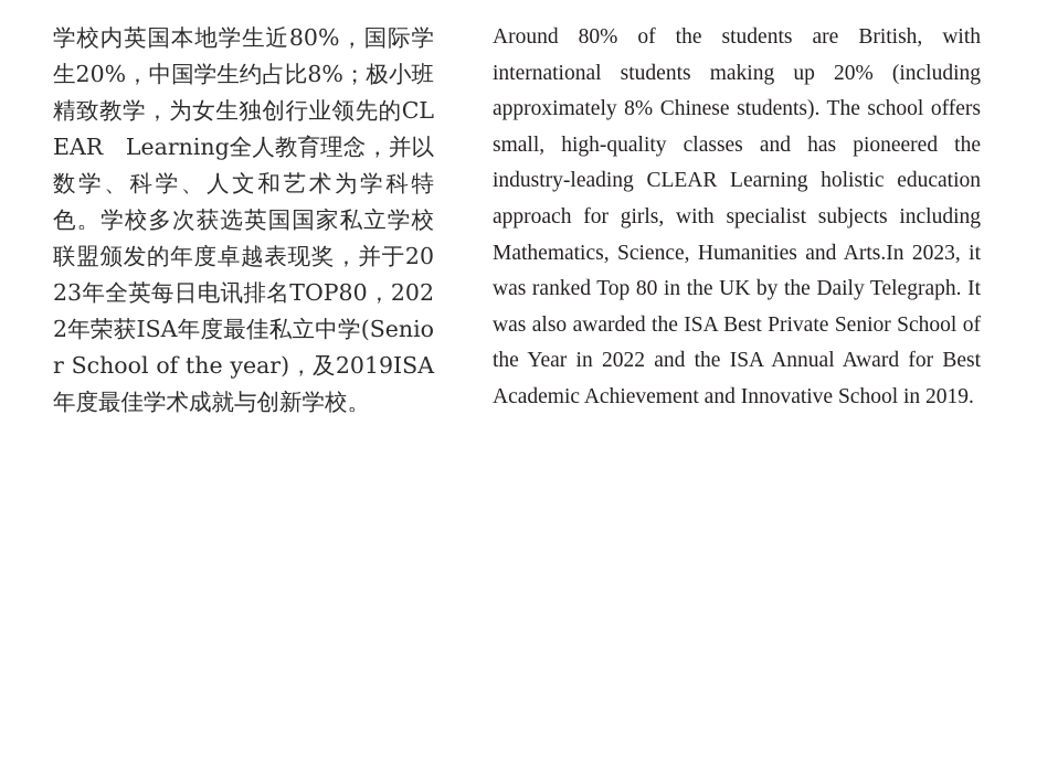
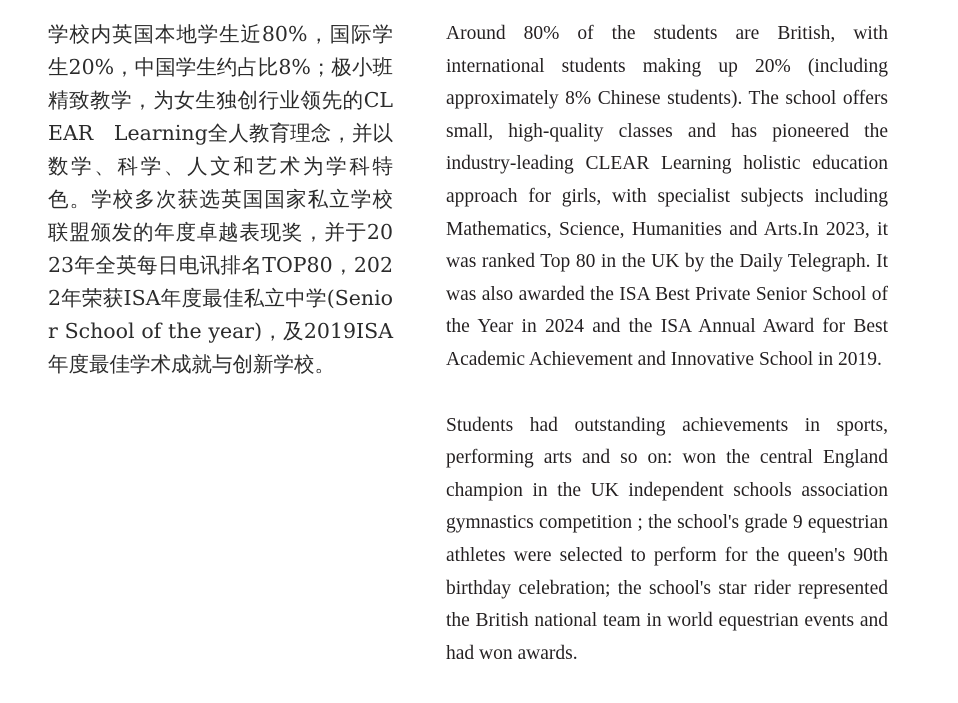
  学校内英国本地学生近80%，国际学生20%，中国学生约占比8%；极小班精致教学，为女生独创行业领先的CLEAR Learning全人教育理念，并以数学、科学、人文和艺术为学科特色。学校多次获选英国国家私立学校联盟颁发的年度卓越表现奖，并于2023年全英每日电讯排名TOP80，2022年荣获ISA年度最佳私立中学(Senior School of the year)，及2019ISA年度最佳学术成就与创新学校。
- Around 80% of the students are British, with international students making up 20% (including approximately 8% Chinese students). The school offers small, high-quality classes and has pioneered the industry-leading CLEAR Learning holistic education approach for girls, with specialist subjects including Mathematics, Science, Humanities and Arts.In 2023, it was ranked Top 80 in the UK by the Daily Telegraph. It was also awarded the ISA Best Private Senior School of the Year in 2022 and the ISA Annual Award for Best Academic Achievement and Innovative School in 2019.
+ Around 80% of the students are British, with international students making up 20% (including approximately 8% Chinese students). The school offers small, high-quality classes and has pioneered the industry-leading CLEAR Learning holistic education approach for girls, with specialist subjects including Mathematics, Science, Humanities and Arts.In 2023, it was ranked Top 80 in the UK by the Daily Telegraph. It was also awarded the ISA Best Private Senior School of the Year in 2024 and the ISA Annual Award for Best Academic Achievement and Innovative School in 2019.
+ Students had outstanding achievements in sports, performing arts and so on: won the central England champion in the UK independent schools association gymnastics competition ; the school's grade 9 equestrian athletes were selected to perform for the queen's 90th birthday celebration; the school's star rider represented the British national team in world equestrian events and had won awards.
